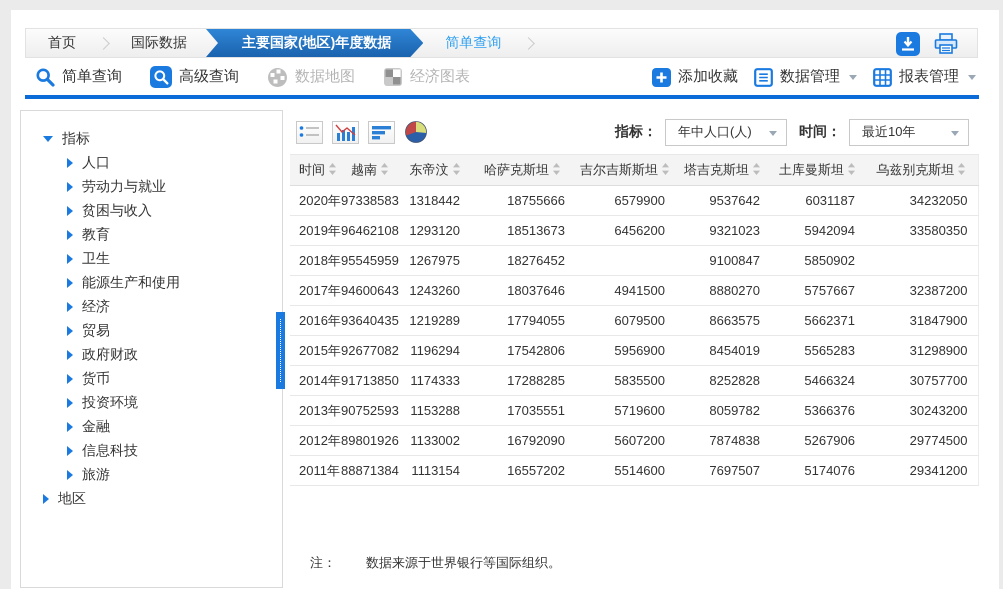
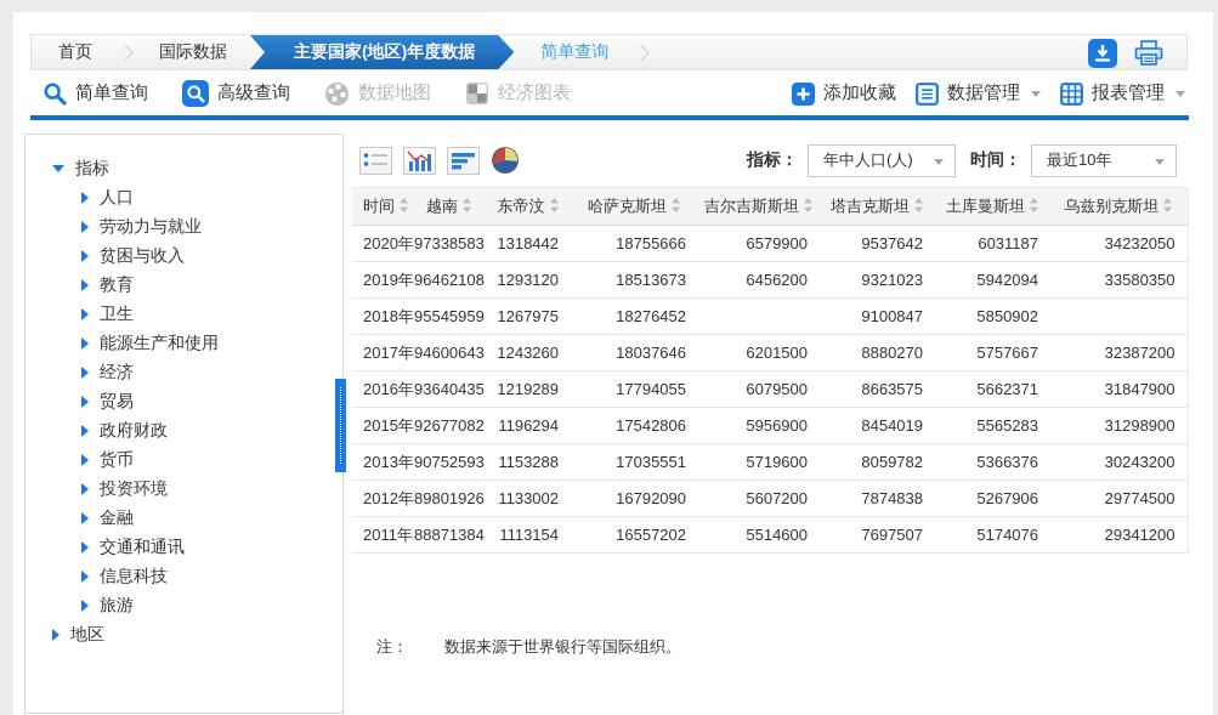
  首页
  国际数据
  主要国家(地区)年度数据
  简单查询
  简单查询
  高级查询
  数据地图
  经济图表
  添加收藏
  数据管理
  报表管理
  指标
  人口
  劳动力与就业
  贫困与收入
  教育
  卫生
  能源生产和使用
  经济
  贸易
  政府财政
  货币
  投资环境
  金融
+ 交通和通讯
  信息科技
  旅游
  地区
  指标：
  年中人口(人)
  时间：
  最近10年
  时间	越南	东帝汶	哈萨克斯坦	吉尔吉斯斯坦	塔吉克斯坦	土库曼斯坦	乌兹别克斯坦
  2020年	97338583	1318442	18755666	6579900	9537642	6031187	34232050
  2019年	96462108	1293120	18513673	6456200	9321023	5942094	33580350
  2018年	95545959	1267975	18276452		9100847	5850902
- 2017年	94600643	1243260	18037646	4941500	8880270	5757667	32387200
+ 2017年	94600643	1243260	18037646	6201500	8880270	5757667	32387200
  2016年	93640435	1219289	17794055	6079500	8663575	5662371	31847900
  2015年	92677082	1196294	17542806	5956900	8454019	5565283	31298900
- 2014年	91713850	1174333	17288285	5835500	8252828	5466324	30757700
  2013年	90752593	1153288	17035551	5719600	8059782	5366376	30243200
  2012年	89801926	1133002	16792090	5607200	7874838	5267906	29774500
  2011年	88871384	1113154	16557202	5514600	7697507	5174076	29341200
  注：
  数据来源于世界银行等国际组织。
